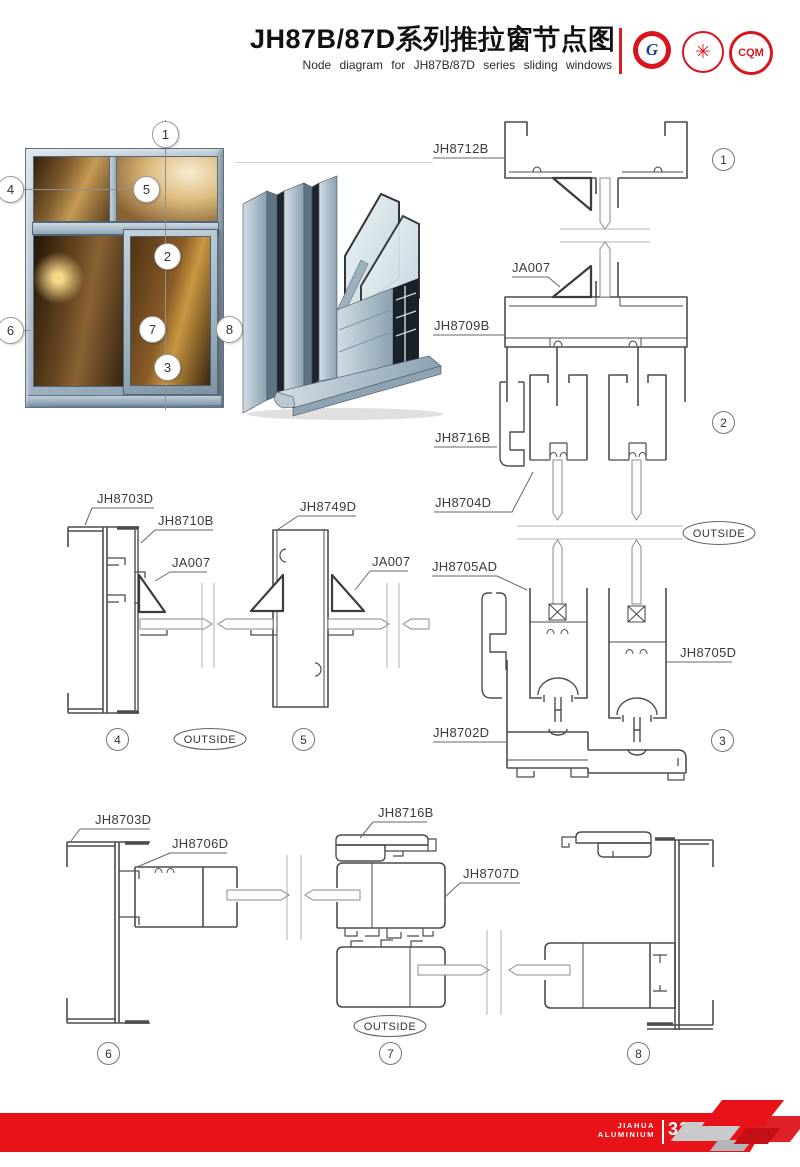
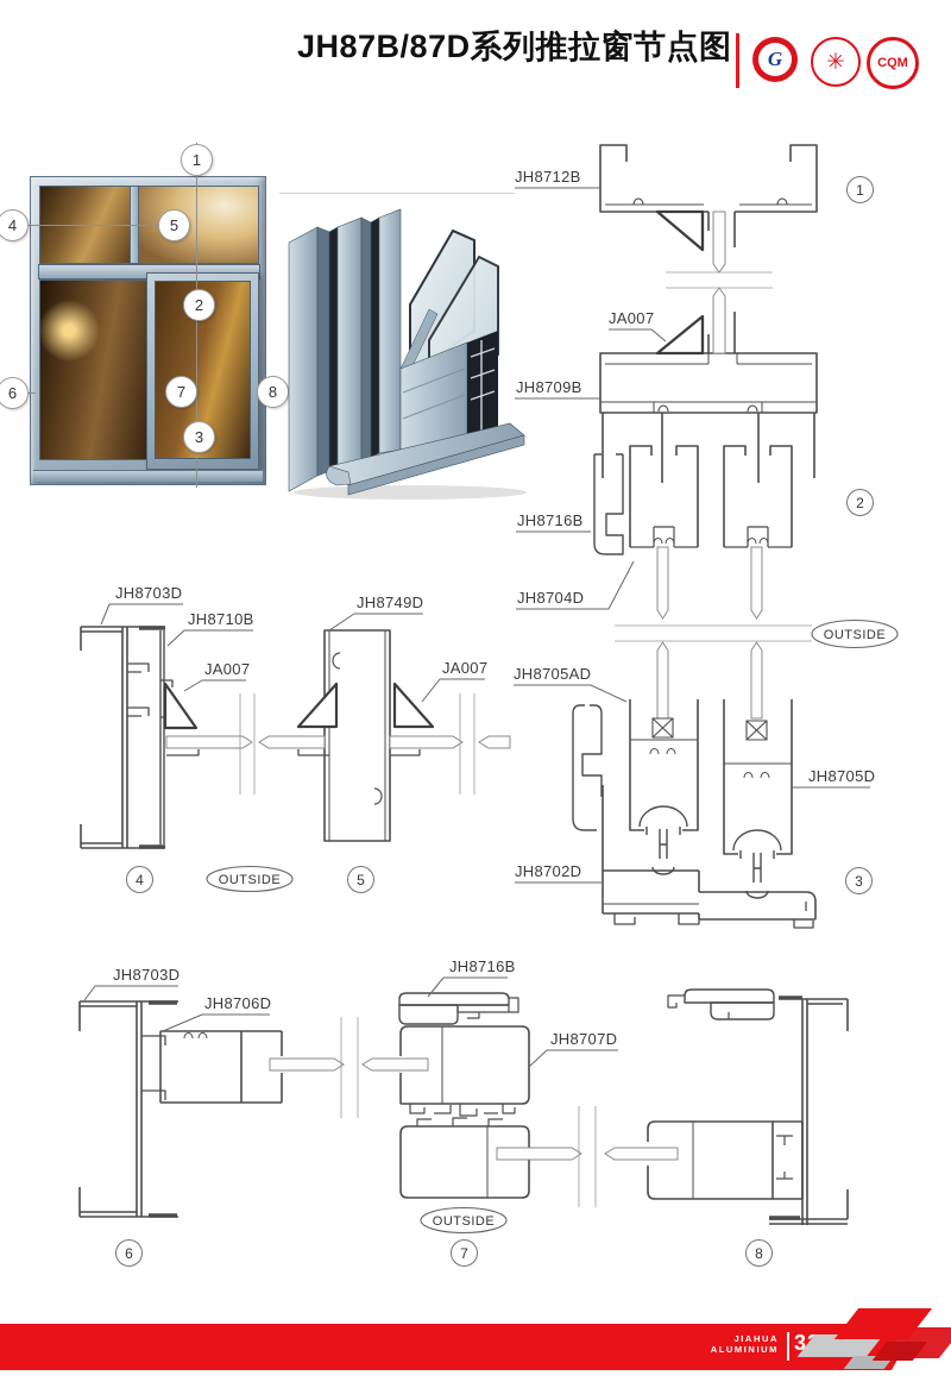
  JH87B/87D系列推拉窗节点图
- Node diagram for JH87B/87D series sliding windows
  G
  ✳
  CQM
  1
  2
  3
  4
  5
  6
  7
  8
  OUTSIDE
  OUTSIDE
  OUTSIDE
  JH8712B
  JA007
  JH8709B
  JH8716B
  JH8704D
  JH8705AD
  JH8705D
  JH8702D
  JH8703D
  JH8710B
  JA007
  JH8749D
  JA007
  JH8703D
  JH8706D
  JH8716B
  JH8707D
  1
  2
  3
  4
  5
  6
  7
  8
  JIAHUA
  ALUMINIUM
